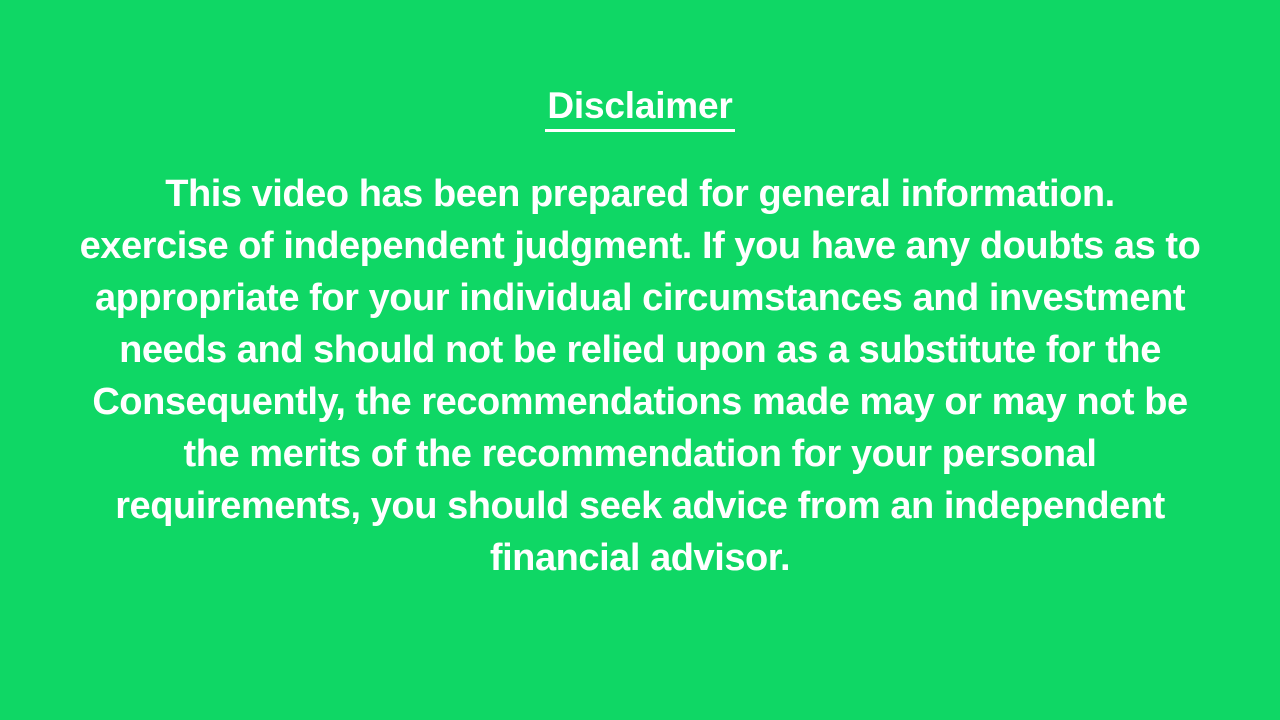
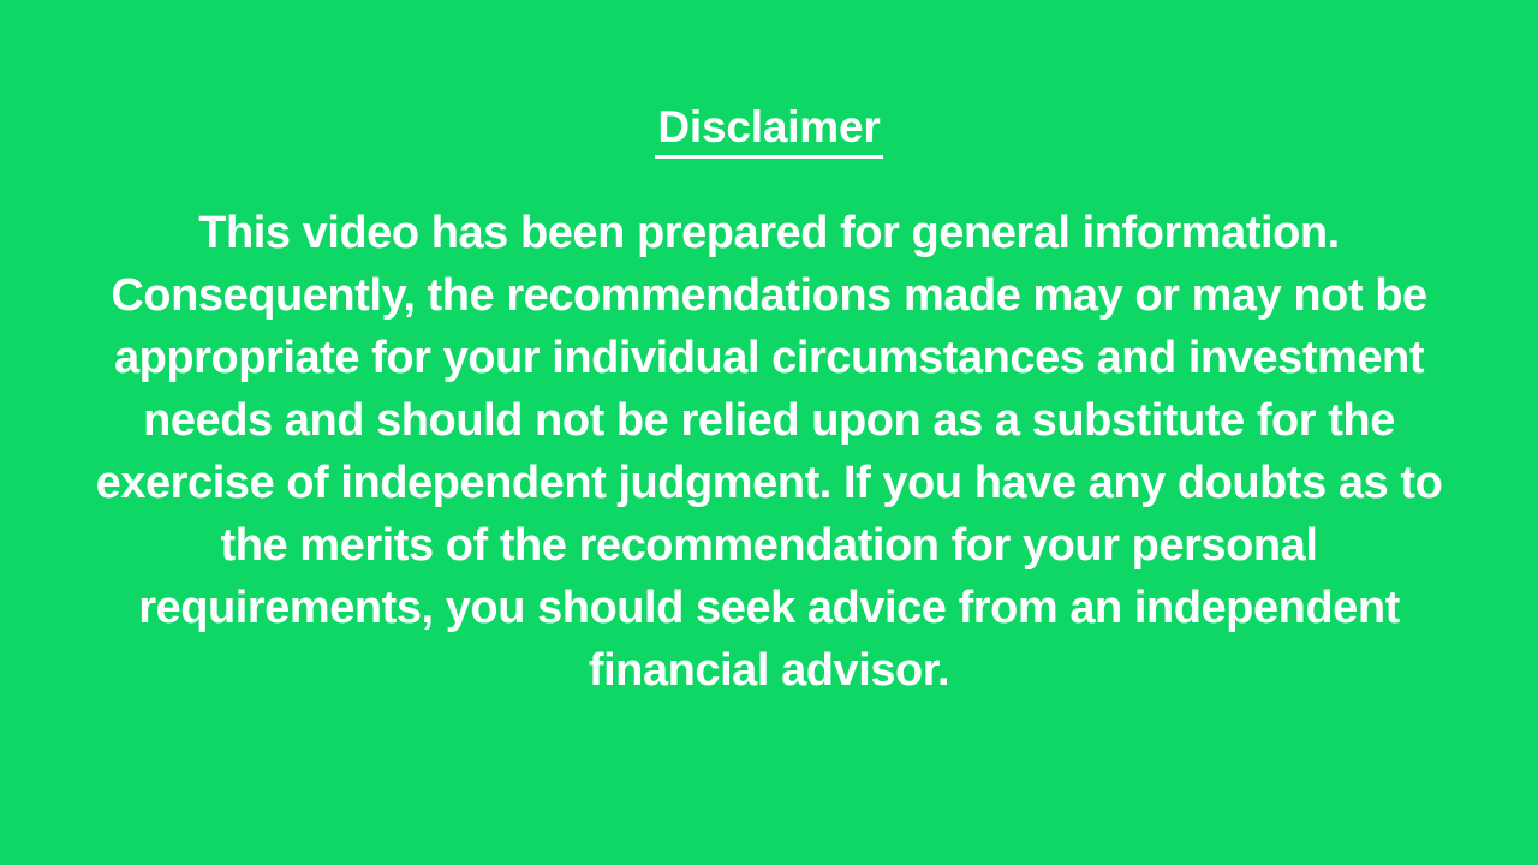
  Disclaimer
  This video has been prepared for general information.
- exercise of independent judgment. If you have any doubts as to
+ Consequently, the recommendations made may or may not be
  appropriate for your individual circumstances and investment
  needs and should not be relied upon as a substitute for the
- Consequently, the recommendations made may or may not be
+ exercise of independent judgment. If you have any doubts as to
  the merits of the recommendation for your personal
  requirements, you should seek advice from an independent
  financial advisor.
